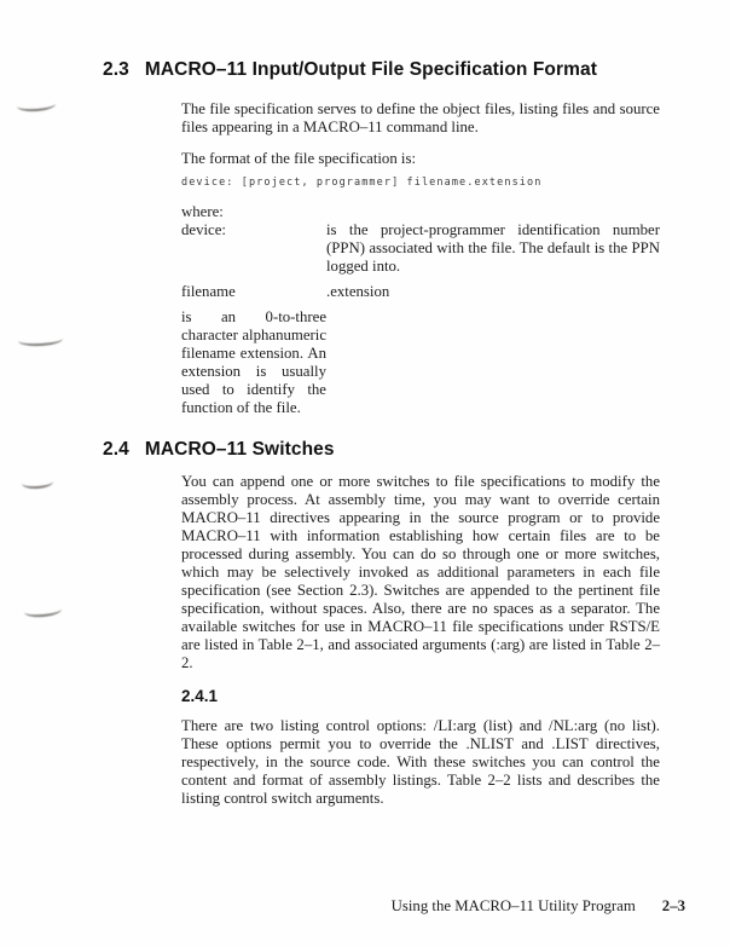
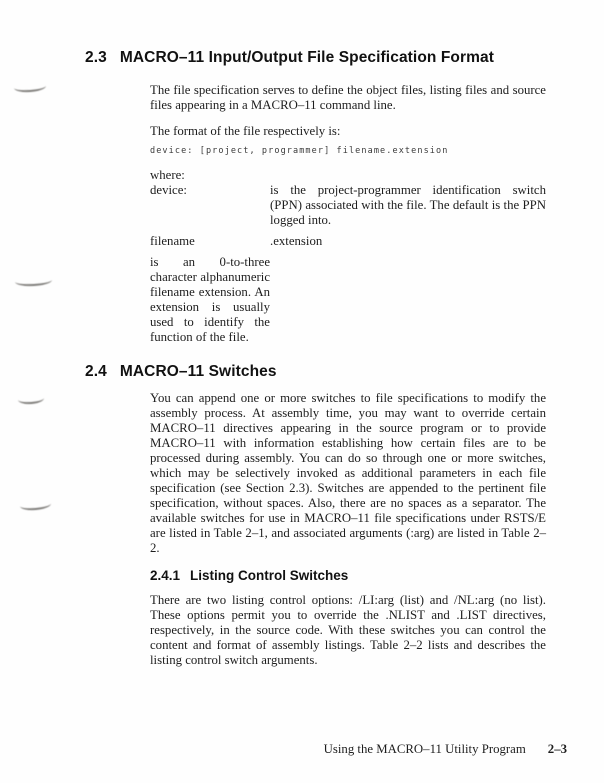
  2.3
  MACRO–11 Input/Output File Specification Format
  The file specification serves to define the object files, listing files and source files appearing in a MACRO–11 command line.
- The format of the file specification is:
+ The format of the file respectively is:
  device: [project, programmer] filename.extension
  where:
  device:
- is the project-programmer identification number (PPN) associated with the file. The default is the PPN logged into.
+ is the project-programmer identification switch (PPN) associated with the file. The default is the PPN logged into.
  filename
  .extension
  is an 0-to-three character alphanumeric filename extension. An extension is usually used to identify the function of the file.
  2.4
  MACRO–11 Switches
  You can append one or more switches to file specifications to modify the assembly process. At assembly time, you may want to override certain MACRO–11 directives appearing in the source program or to provide MACRO–11 with information establishing how certain files are to be processed during assembly. You can do so through one or more switches, which may be selectively invoked as additional parameters in each file specification (see Section 2.3). Switches are appended to the pertinent file specification, without spaces. Also, there are no spaces as a separator. The available switches for use in MACRO–11 file specifications under RSTS/E are listed in Table 2–1, and associated arguments (:arg) are listed in Table 2–2.
  2.4.1
+ Listing Control Switches
  There are two listing control options: /LI:arg (list) and /NL:arg (no list). These options permit you to override the .NLIST and .LIST directives, respectively, in the source code. With these switches you can control the content and format of assembly listings. Table 2–2 lists and describes the listing control switch arguments.
  Using the MACRO–11 Utility Program
  2–3
